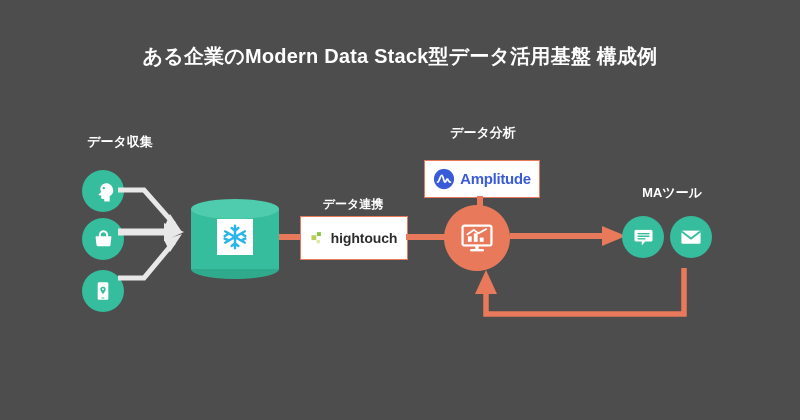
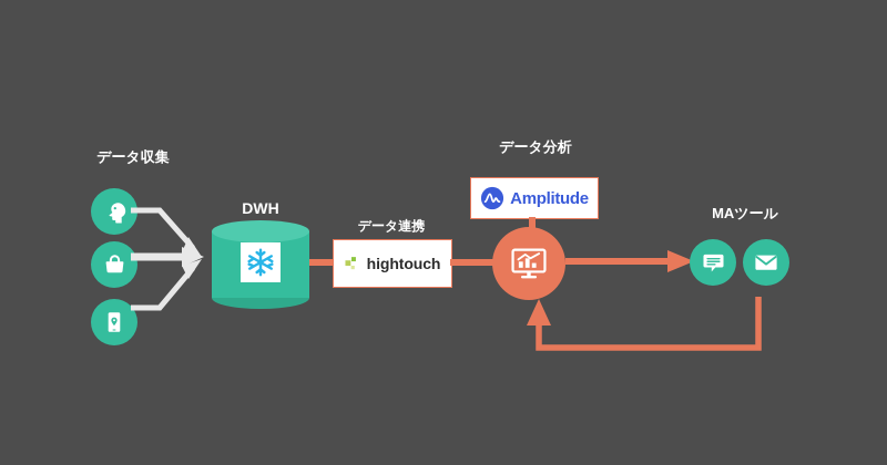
- ある企業のModern Data Stack型データ活用基盤 構成例
  データ収集
+ DWH
  データ連携
  データ分析
  MAツール
  hightouch
  Amplitude
